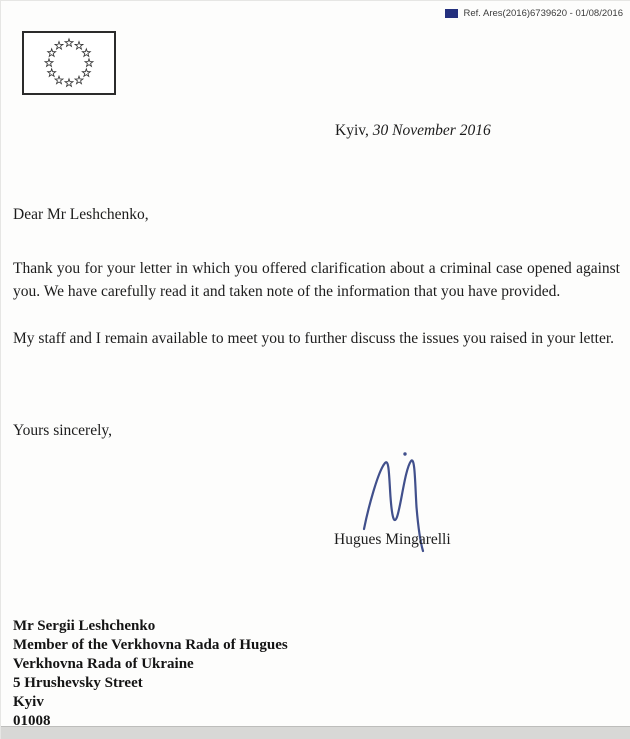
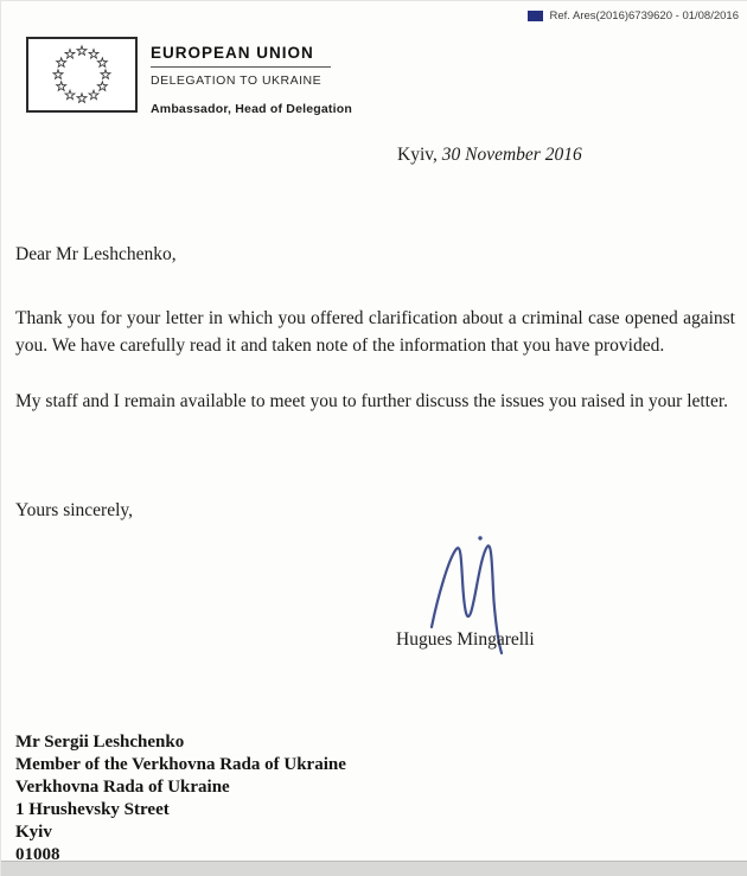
  Ref. Ares(2016)6739620 - 01/08/2016
+ EUROPEAN UNION
+ DELEGATION TO UKRAINE
+ Ambassador, Head of Delegation
  Kyiv, 30 November 2016
  Dear Mr Leshchenko,
  Thank you for your letter in which you offered clarification about a criminal case opened against you. We have carefully read it and taken note of the information that you have provided.
  My staff and I remain available to meet you to further discuss the issues you raised in your letter.
  Yours sincerely,
  Hugues Mingarelli
  Mr Sergii Leshchenko
- Member of the Verkhovna Rada of Hugues
+ Member of the Verkhovna Rada of Ukraine
  Verkhovna Rada of Ukraine
- 5 Hrushevsky Street
+ 1 Hrushevsky Street
  Kyiv
  01008
